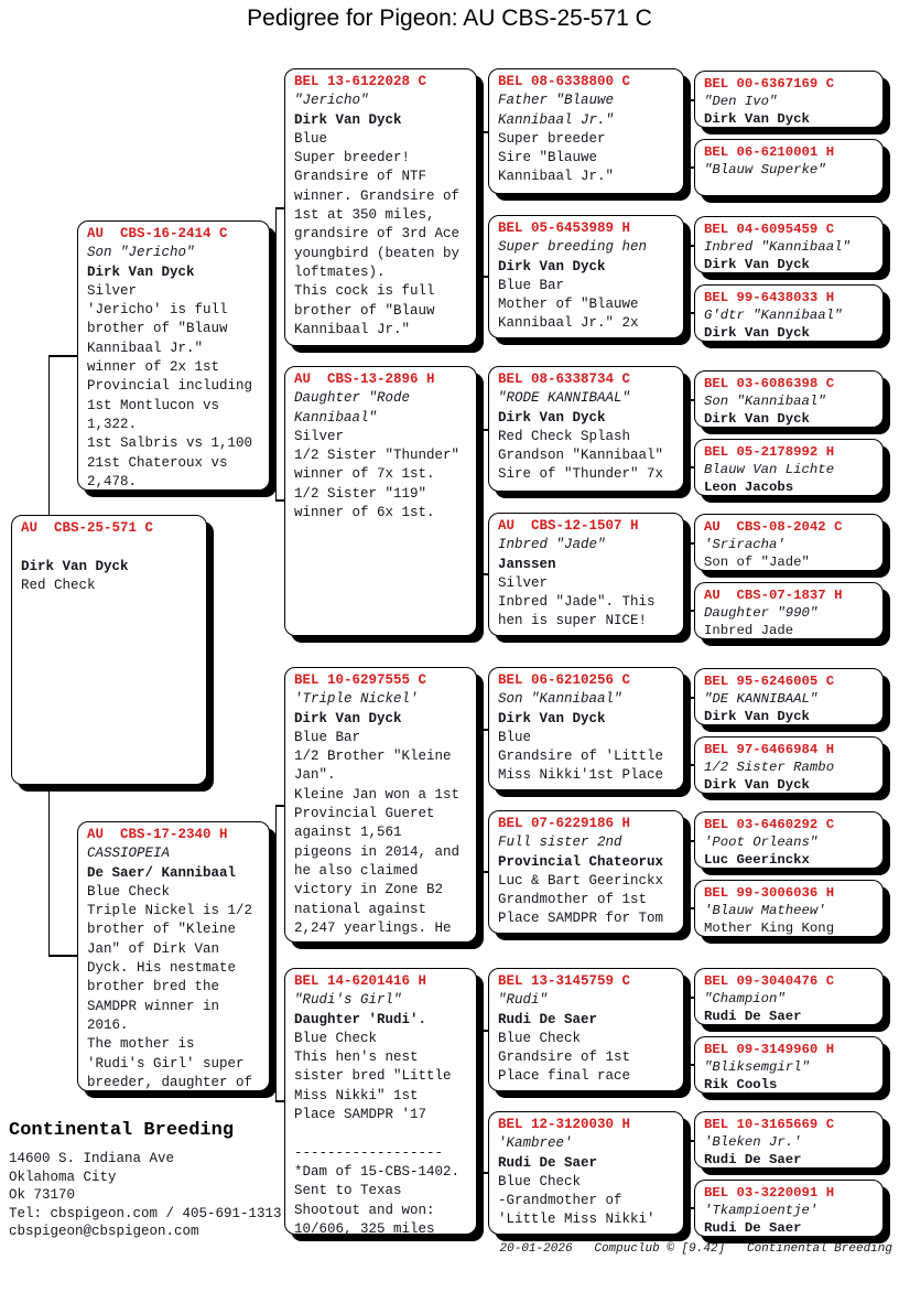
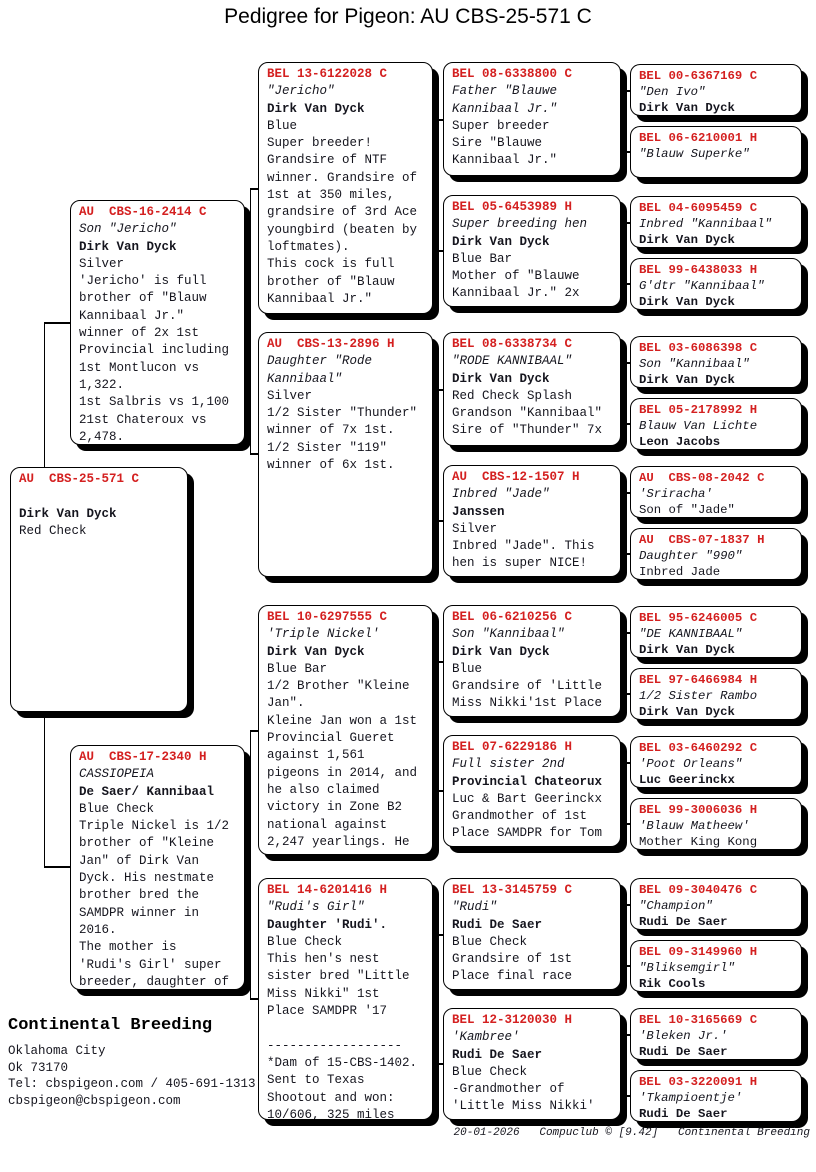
  Pedigree for Pigeon: AU CBS-25-571 C
  AU CBS-25-571 C
  Dirk Van Dyck
  Red Check
  AU CBS-16-2414 C
  Son "Jericho"
  Dirk Van Dyck
  Silver
  'Jericho' is full
  brother of "Blauw
  Kannibaal Jr."
  winner of 2x 1st
  Provincial including
  1st Montlucon vs
  1,322.
  1st Salbris vs 1,100
  21st Chateroux vs
  2,478.
  AU CBS-17-2340 H
  CASSIOPEIA
  De Saer/ Kannibaal
  Blue Check
  Triple Nickel is 1/2
  brother of "Kleine
  Jan" of Dirk Van
  Dyck. His nestmate
  brother bred the
  SAMDPR winner in
  2016.
  The mother is
  'Rudi's Girl' super
  breeder, daughter of
  BEL 13-6122028 C
  "Jericho"
  Dirk Van Dyck
  Blue
  Super breeder!
  Grandsire of NTF
  winner. Grandsire of
  1st at 350 miles,
  grandsire of 3rd Ace
  youngbird (beaten by
  loftmates).
  This cock is full
  brother of "Blauw
  Kannibaal Jr."
  AU CBS-13-2896 H
  Daughter "Rode
  Kannibaal"
  Silver
  1/2 Sister "Thunder"
  winner of 7x 1st.
  1/2 Sister "119"
  winner of 6x 1st.
  BEL 10-6297555 C
  'Triple Nickel'
  Dirk Van Dyck
  Blue Bar
  1/2 Brother "Kleine
  Jan".
  Kleine Jan won a 1st
  Provincial Gueret
  against 1,561
  pigeons in 2014, and
  he also claimed
  victory in Zone B2
  national against
  2,247 yearlings. He
  BEL 14-6201416 H
  "Rudi's Girl"
  Daughter 'Rudi'.
  Blue Check
  This hen's nest
  sister bred "Little
  Miss Nikki" 1st
  Place SAMDPR '17
  ------------------
  *Dam of 15-CBS-1402.
  Sent to Texas
  Shootout and won:
  10/606, 325 miles
  BEL 08-6338800 C
  Father "Blauwe
  Kannibaal Jr."
  Super breeder
  Sire "Blauwe
  Kannibaal Jr."
  BEL 05-6453989 H
  Super breeding hen
  Dirk Van Dyck
  Blue Bar
  Mother of "Blauwe
  Kannibaal Jr." 2x
  BEL 08-6338734 C
  "RODE KANNIBAAL"
  Dirk Van Dyck
  Red Check Splash
  Grandson "Kannibaal"
  Sire of "Thunder" 7x
  AU CBS-12-1507 H
  Inbred "Jade"
  Janssen
  Silver
  Inbred "Jade". This
  hen is super NICE!
  BEL 06-6210256 C
  Son "Kannibaal"
  Dirk Van Dyck
  Blue
  Grandsire of 'Little
  Miss Nikki'1st Place
  BEL 07-6229186 H
  Full sister 2nd
  Provincial Chateorux
  Luc & Bart Geerinckx
  Grandmother of 1st
  Place SAMDPR for Tom
  BEL 13-3145759 C
  "Rudi"
  Rudi De Saer
  Blue Check
  Grandsire of 1st
  Place final race
  BEL 12-3120030 H
  'Kambree'
  Rudi De Saer
  Blue Check
  -Grandmother of
  'Little Miss Nikki'
  BEL 00-6367169 C
  "Den Ivo"
  Dirk Van Dyck
  BEL 06-6210001 H
  "Blauw Superke"
  BEL 04-6095459 C
  Inbred "Kannibaal"
  Dirk Van Dyck
  BEL 99-6438033 H
  G'dtr "Kannibaal"
  Dirk Van Dyck
  BEL 03-6086398 C
  Son "Kannibaal"
  Dirk Van Dyck
  BEL 05-2178992 H
  Blauw Van Lichte
  Leon Jacobs
  AU CBS-08-2042 C
  'Sriracha'
  Son of "Jade"
  AU CBS-07-1837 H
  Daughter "990"
  Inbred Jade
  BEL 95-6246005 C
  "DE KANNIBAAL"
  Dirk Van Dyck
  BEL 97-6466984 H
  1/2 Sister Rambo
  Dirk Van Dyck
  BEL 03-6460292 C
  'Poot Orleans"
  Luc Geerinckx
  BEL 99-3006036 H
  'Blauw Matheew'
  Mother King Kong
  BEL 09-3040476 C
  "Champion"
  Rudi De Saer
  BEL 09-3149960 H
  "Bliksemgirl"
  Rik Cools
  BEL 10-3165669 C
  'Bleken Jr.'
  Rudi De Saer
  BEL 03-3220091 H
  'Tkampioentje'
  Rudi De Saer
  Continental Breeding
- 14600 S. Indiana Ave
  Oklahoma City
  Ok 73170
  Tel: cbspigeon.com / 405-691-1313
  cbspigeon@cbspigeon.com
  20-01-2026 Compuclub © [9.42] Continental Breeding
